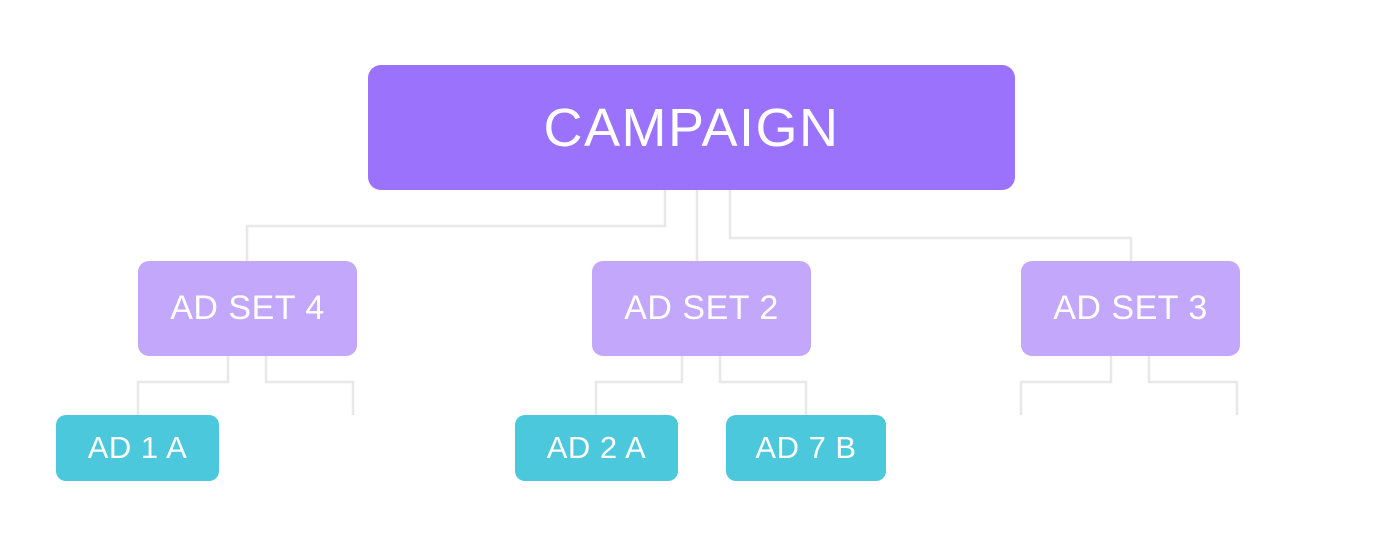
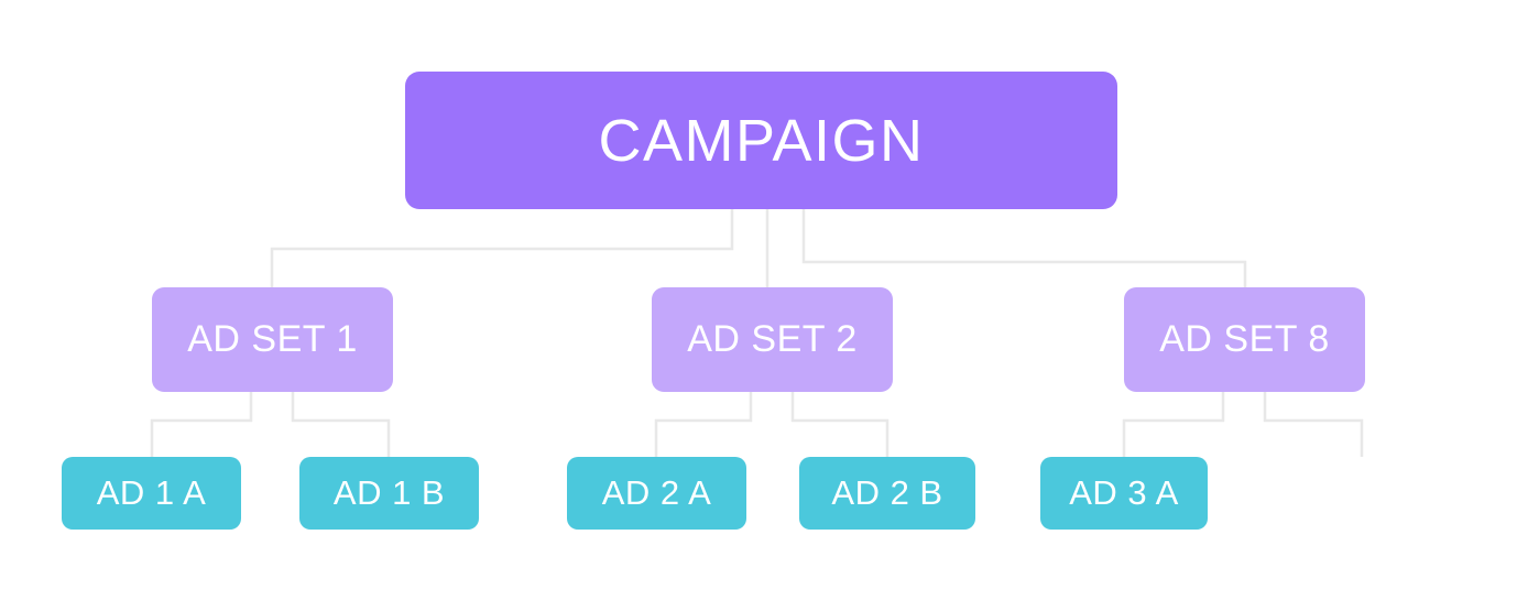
  CAMPAIGN
- AD SET 4
+ AD SET 1
  AD SET 2
- AD SET 3
+ AD SET 8
  AD 1 A
+ AD 1 B
  AD 2 A
- AD 7 B
+ AD 2 B
+ AD 3 A
